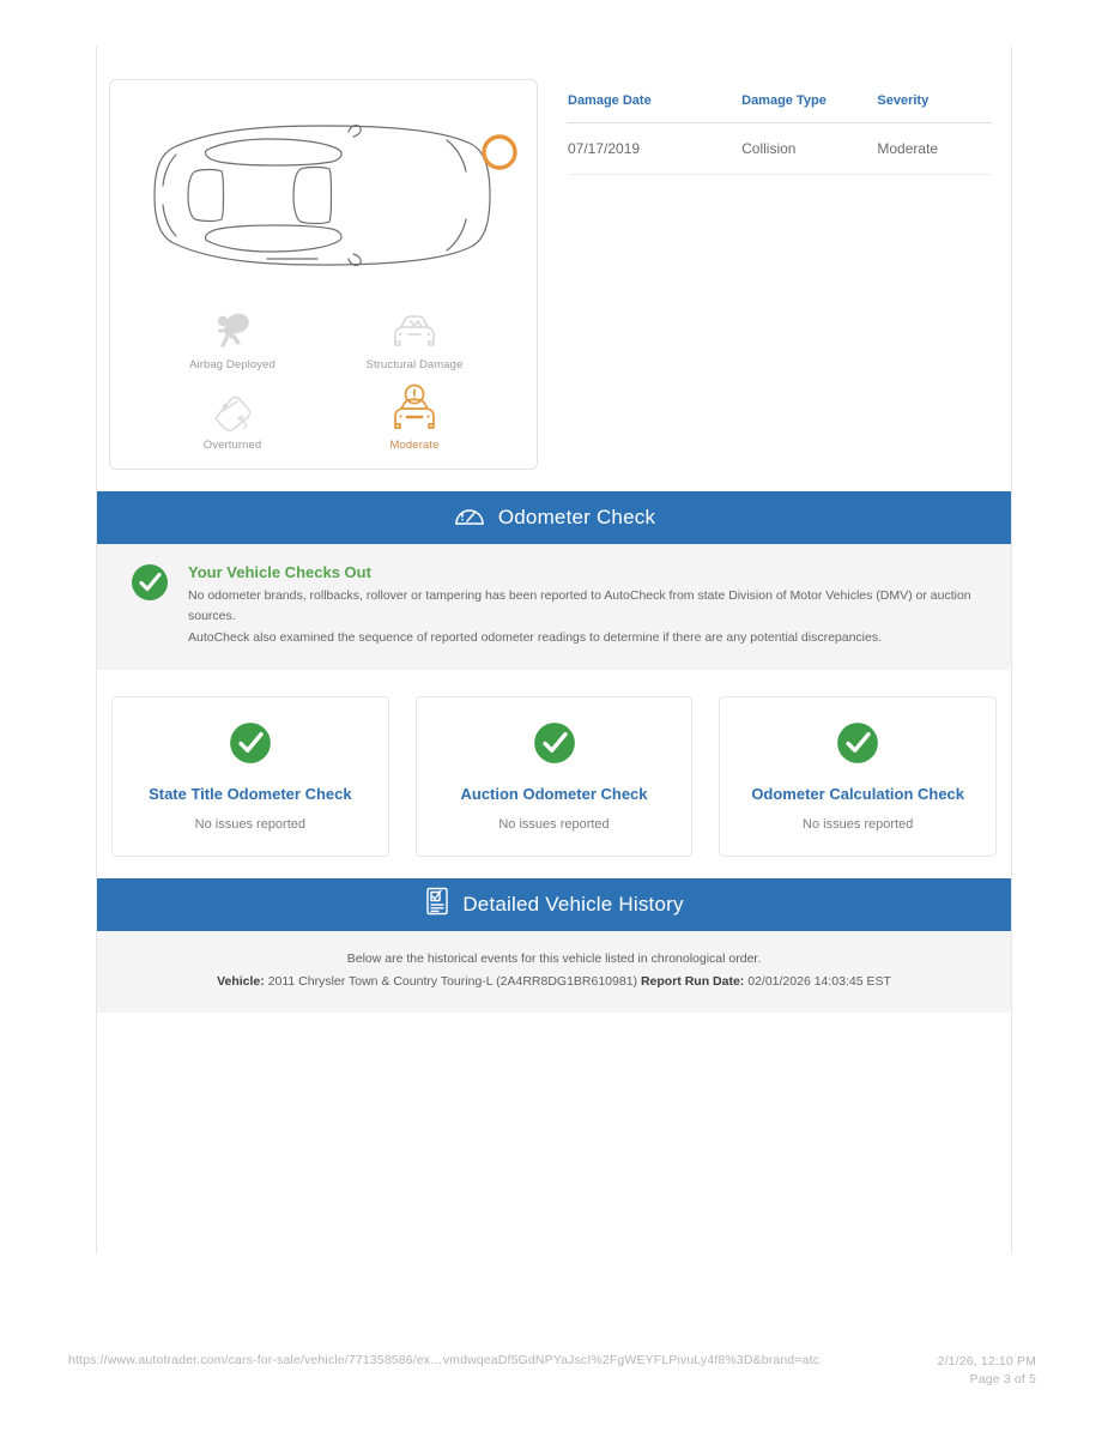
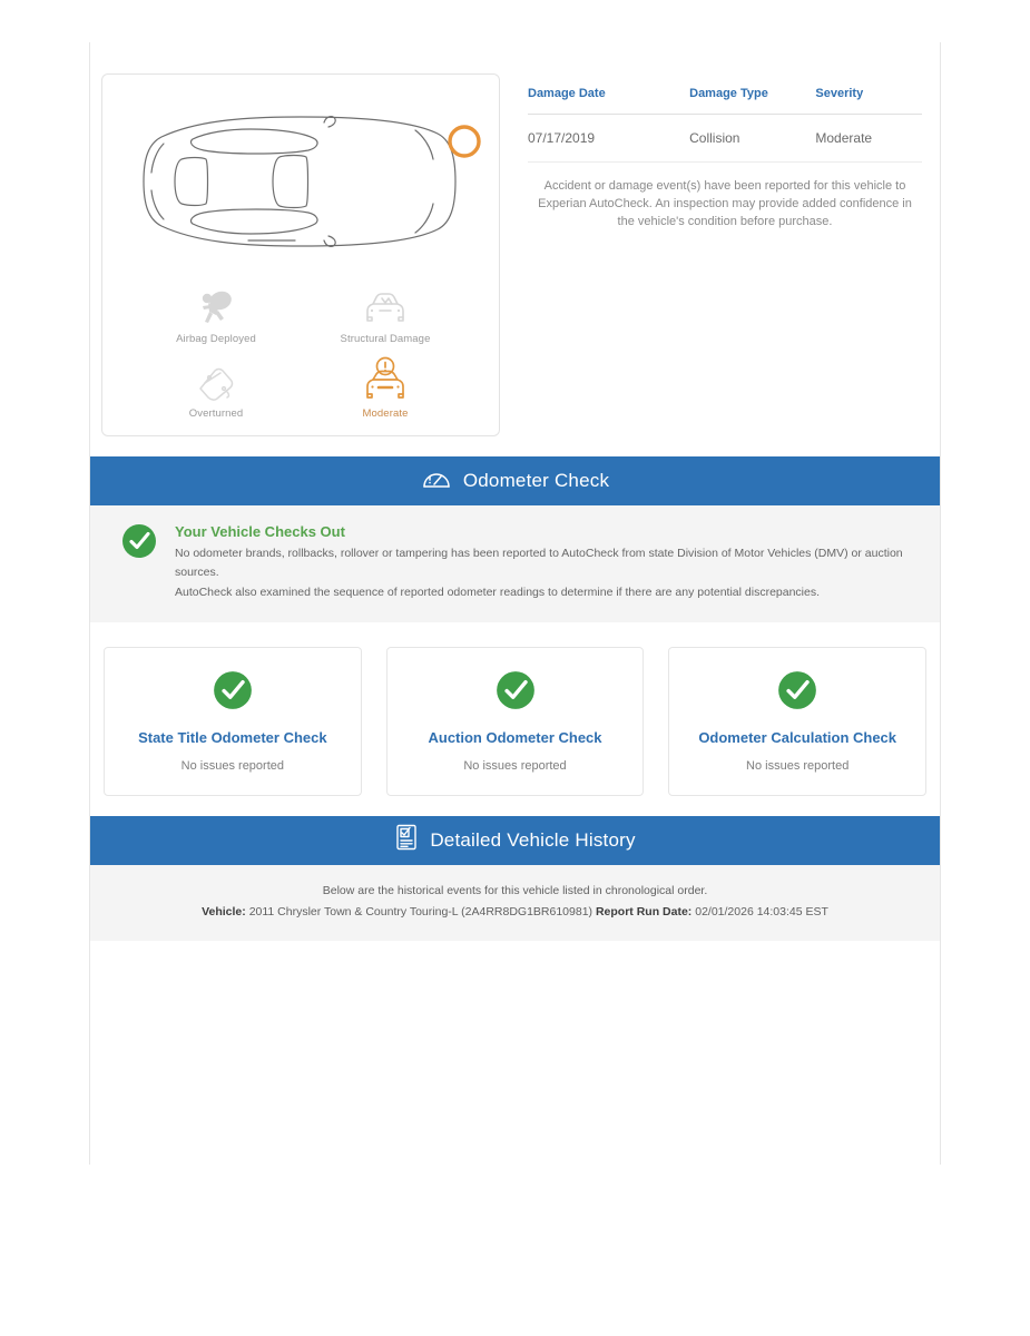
  Airbag Deployed
  Structural Damage
  Overturned
  Moderate
  Damage Date	Damage Type	Severity
  07/17/2019	Collision	Moderate
+ Accident or damage event(s) have been reported for this vehicle to Experian AutoCheck. An inspection may provide added confidence in the vehicle's condition before purchase.
  Odometer Check
  Your Vehicle Checks Out
  No odometer brands, rollbacks, rollover or tampering has been reported to AutoCheck from state Division of Motor Vehicles (DMV) or auction sources.
  AutoCheck also examined the sequence of reported odometer readings to determine if there are any potential discrepancies.
  State Title Odometer Check
  No issues reported
  Auction Odometer Check
  No issues reported
  Odometer Calculation Check
  No issues reported
  Detailed Vehicle History
  Below are the historical events for this vehicle listed in chronological order.
  Vehicle: 2011 Chrysler Town & Country Touring-L (2A4RR8DG1BR610981) Report Run Date: 02/01/2026 14:03:45 EST
- https://www.autotrader.com/cars-for-sale/vehicle/771358586/ex…vmdwqeaDf5GdNPYaJscI%2FgWEYFLPivuLy4f8%3D&brand=atc
- 2/1/26, 12:10 PM
- Page 3 of 5
